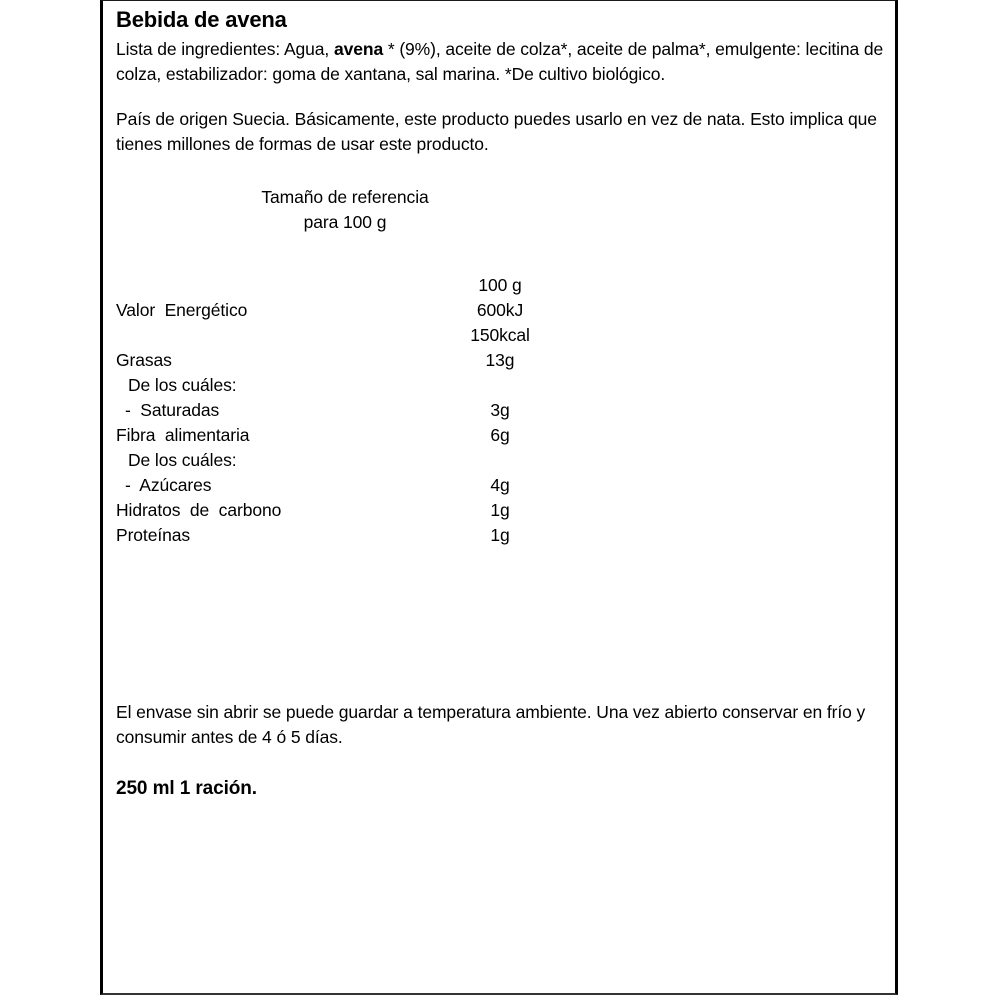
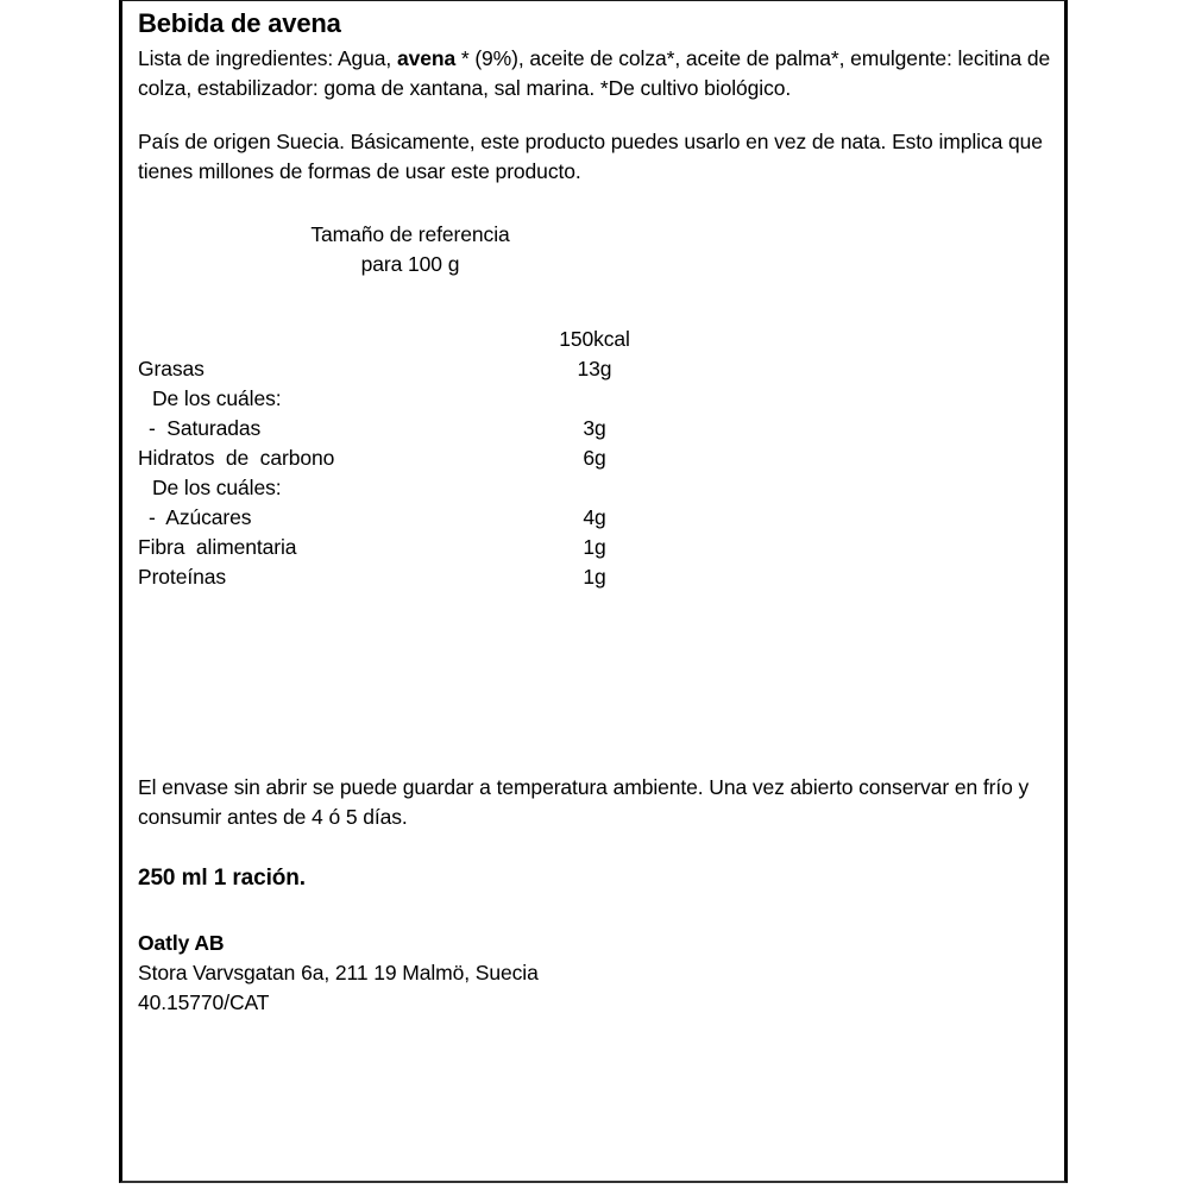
  Bebida de avena
  Lista de ingredientes: Agua, avena * (9%), aceite de colza*, aceite de palma*, emulgente: lecitina de colza, estabilizador: goma de xantana, sal marina. *De cultivo biológico.
  País de origen Suecia. Básicamente, este producto puedes usarlo en vez de nata. Esto implica que tienes millones de formas de usar este producto.
  Tamaño de referencia
  para 100 g
- 100 g
- Valor Energético
- 600kJ
  150kcal
  Grasas
  13g
  De los cuáles:
  - Saturadas
  3g
- Fibra alimentaria
+ Hidratos de carbono
  6g
  De los cuáles:
  - Azúcares
  4g
- Hidratos de carbono
+ Fibra alimentaria
  1g
  Proteínas
  1g
  El envase sin abrir se puede guardar a temperatura ambiente. Una vez abierto conservar en frío y consumir antes de 4 ó 5 días.
  250 ml 1 ración.
+ Oatly AB
+ Stora Varvsgatan 6a, 211 19 Malmö, Suecia
+ 40.15770/CAT
